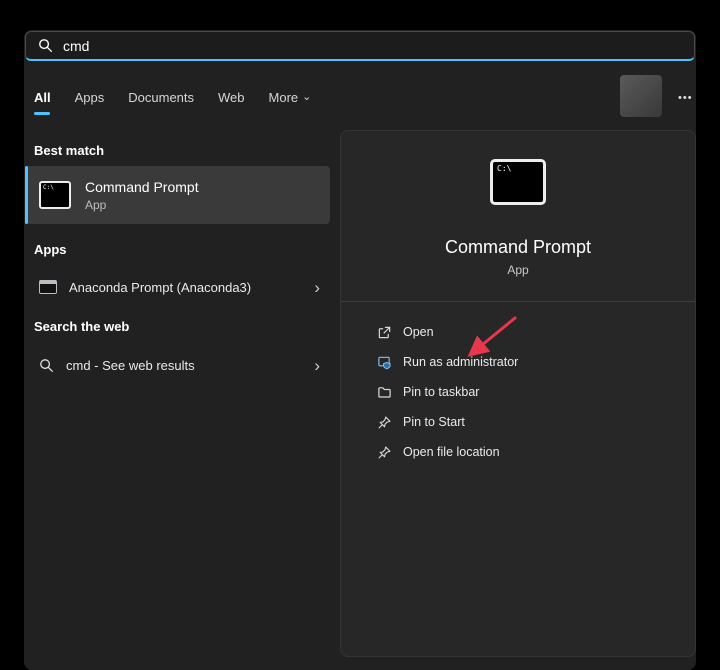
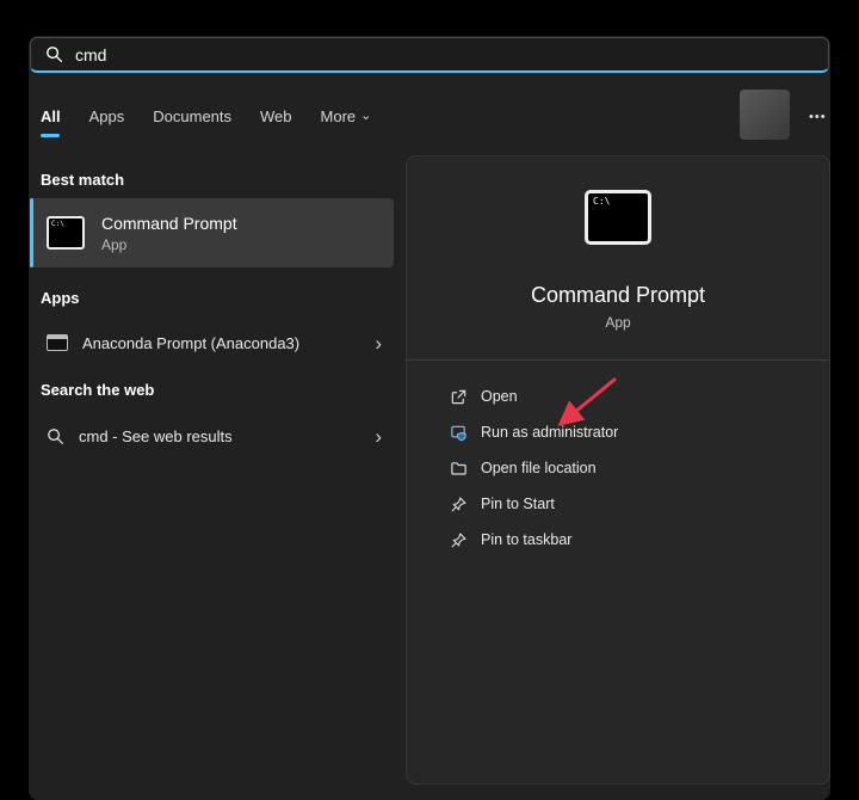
  cmd
  All
  Apps
  Documents
  Web
  More
  ⌄
  •••
  Best match
  Command Prompt
  App
  Apps
  Anaconda Prompt (Anaconda3)
  ›
  Search the web
  cmd - See web results
  ›
  C:\
  Command Prompt
  App
  Open
  Run as administrator
- Pin to taskbar
+ Open file location
  Pin to Start
- Open file location
+ Pin to taskbar
